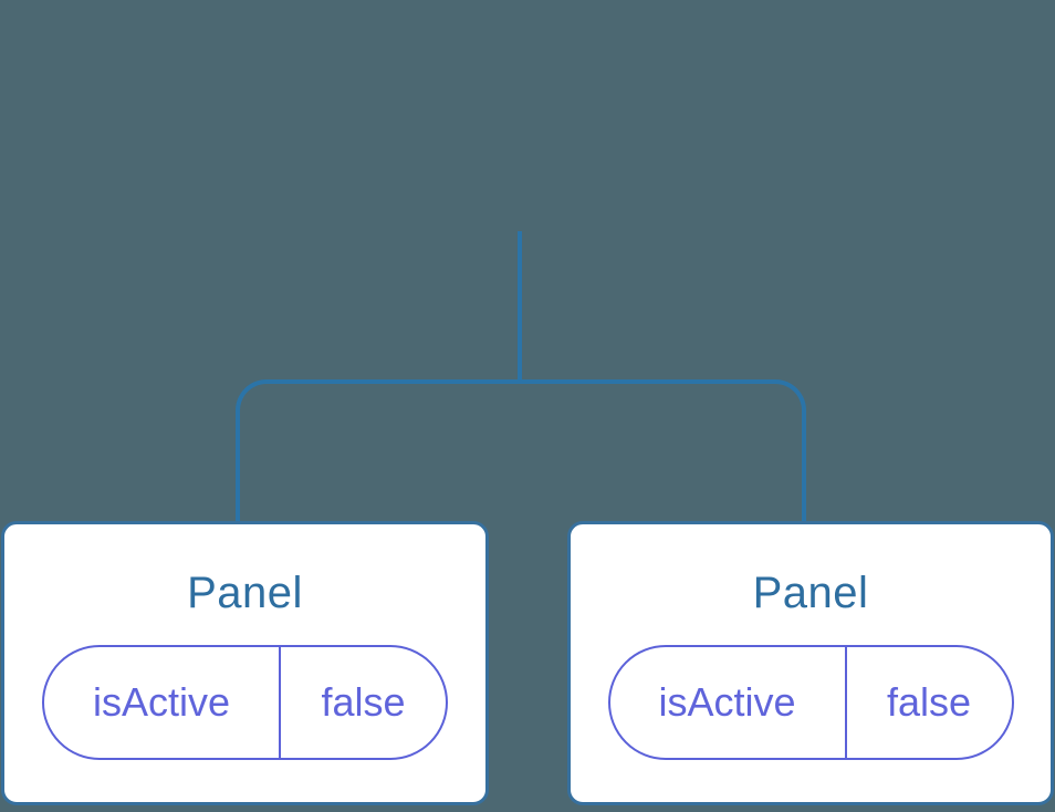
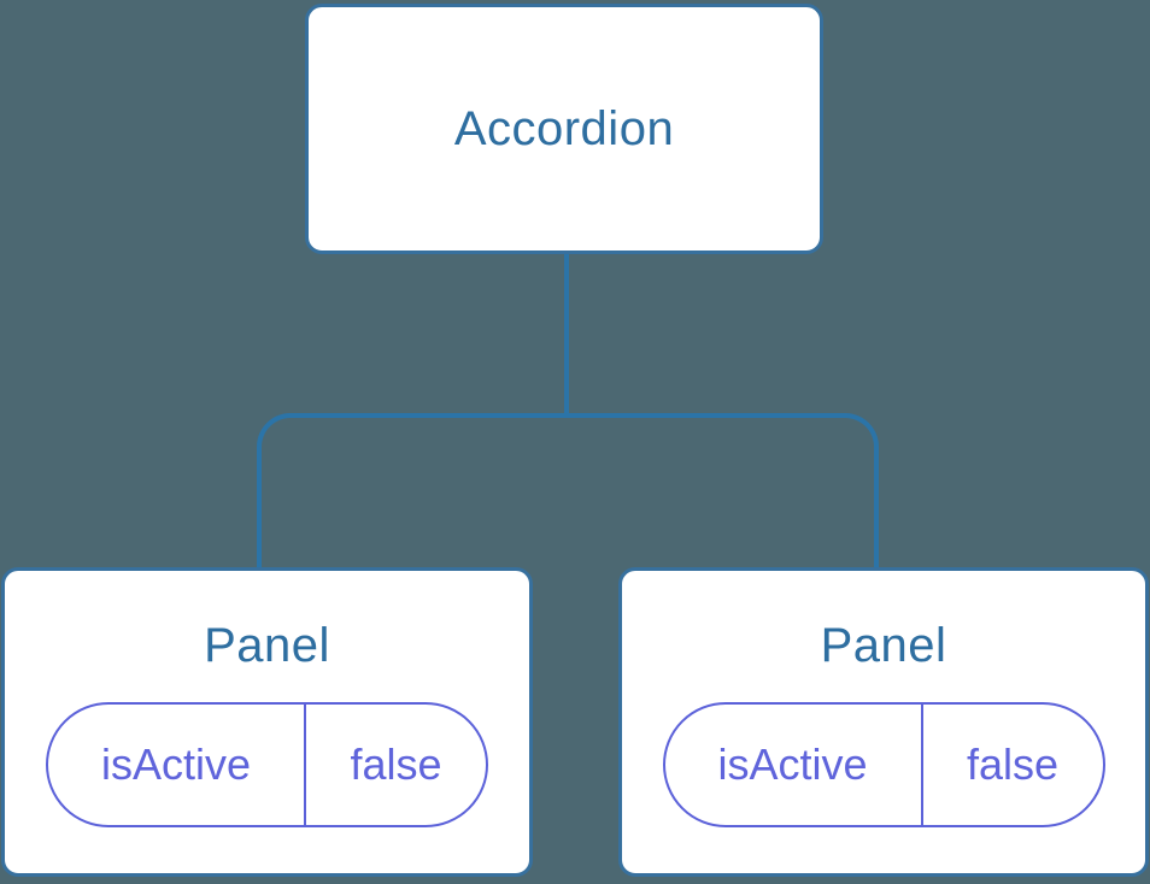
+ Accordion
  Panel
  isActive
  false
  Panel
  isActive
  false
